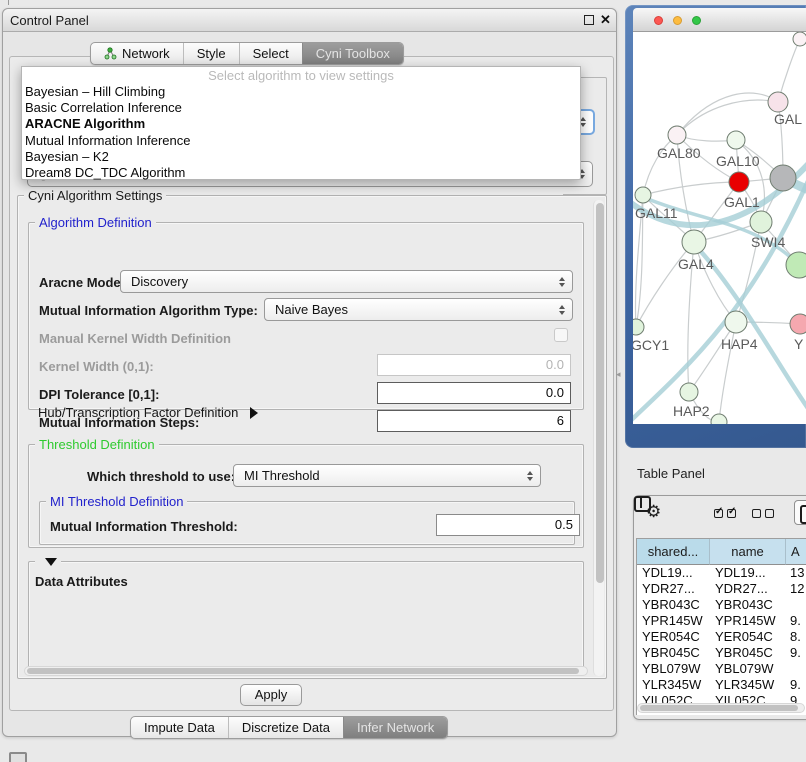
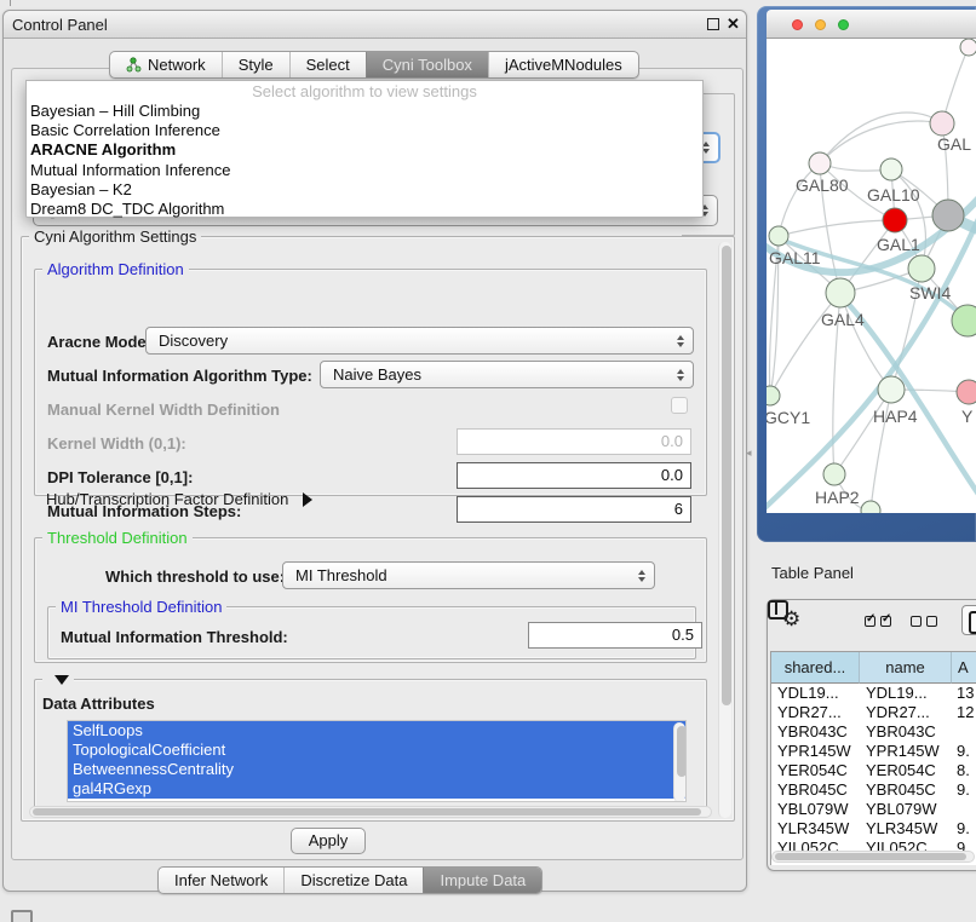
  Control Panel
  ✕
  Network
  Style
  Select
  Cyni Toolbox
+ jActiveMNodules
  Select algorithm to view settings
  Bayesian – Hill Climbing
  Basic Correlation Inference
  ARACNE Algorithm
  Mutual Information Inference
  Bayesian – K2
  Dream8 DC_TDC Algorithm
  Cyni Algorithm Settings
  Algorithm Definition
  Aracne Mode
  Discovery
  Mutual Information Algorithm Type:
  Naive Bayes
  Manual Kernel Width Definition
  Kernel Width (0,1):
  0.0
  DPI Tolerance [0,1]:
  0.0
  Mutual Information Steps:
  6
  Hub/Transcription Factor Definition
  Threshold Definition
  Which threshold to use
  MI Threshold
  MI Threshold Definition
  Mutual Information Threshold:
  0.5
  Data Attributes
+ SelfLoops
+ TopologicalCoefficient
+ BetweennessCentrality
+ gal4RGexp
  Apply
- Impute Data
+ Infer Network
  Discretize Data
- Infer Network
+ Impute Data
  ◂
  GAL
  GAL80
  GAL10
  GAL1
  GAL11
  SWI4
  GAL4
  HAP4
  Y
  GCY1
  HAP2
  Table Panel
  ⚙
  shared...
  name
  A
  YDL19... YDL19... 13
  YDR27... YDR27... 12
  YBR043C YBR043C
  YPR145W YPR145W 9.
  YER054C YER054C 8.
  YBR045C YBR045C 9.
  YBL079W YBL079W
  YLR345W YLR345W 9.
  YIL052C YIL052C 9.
